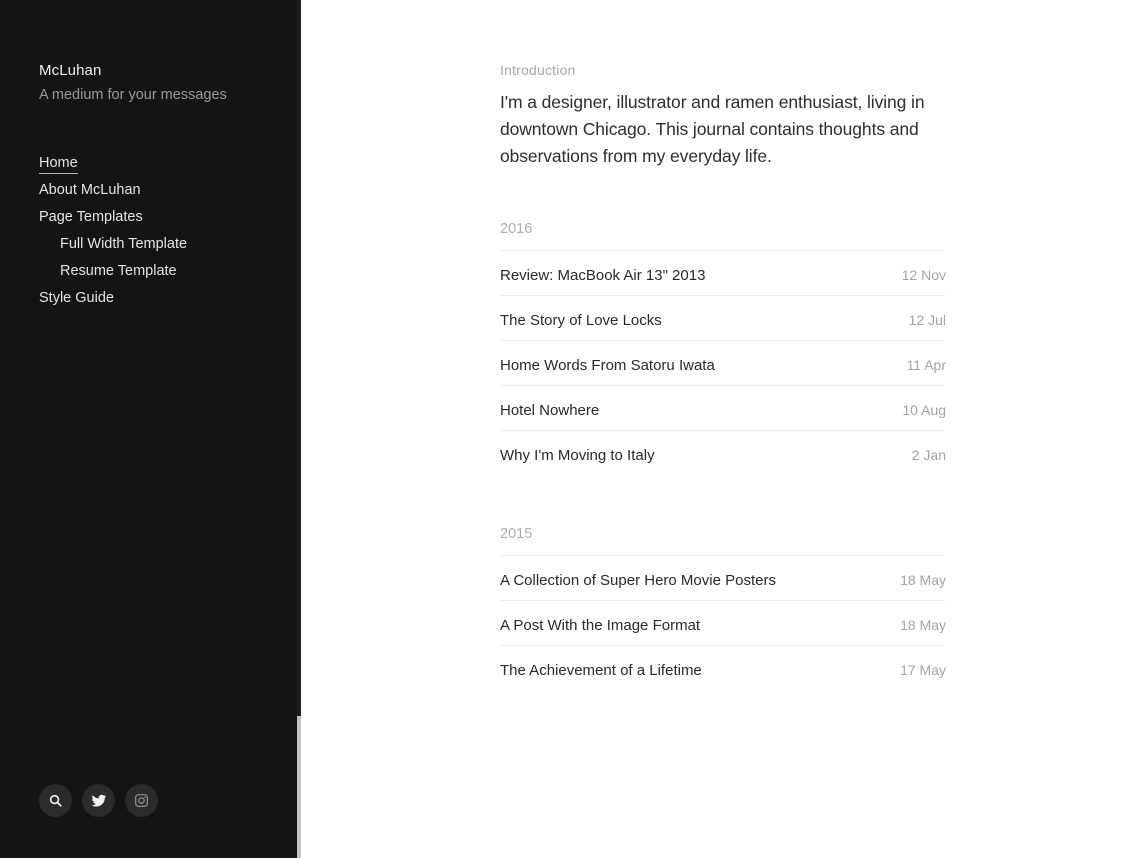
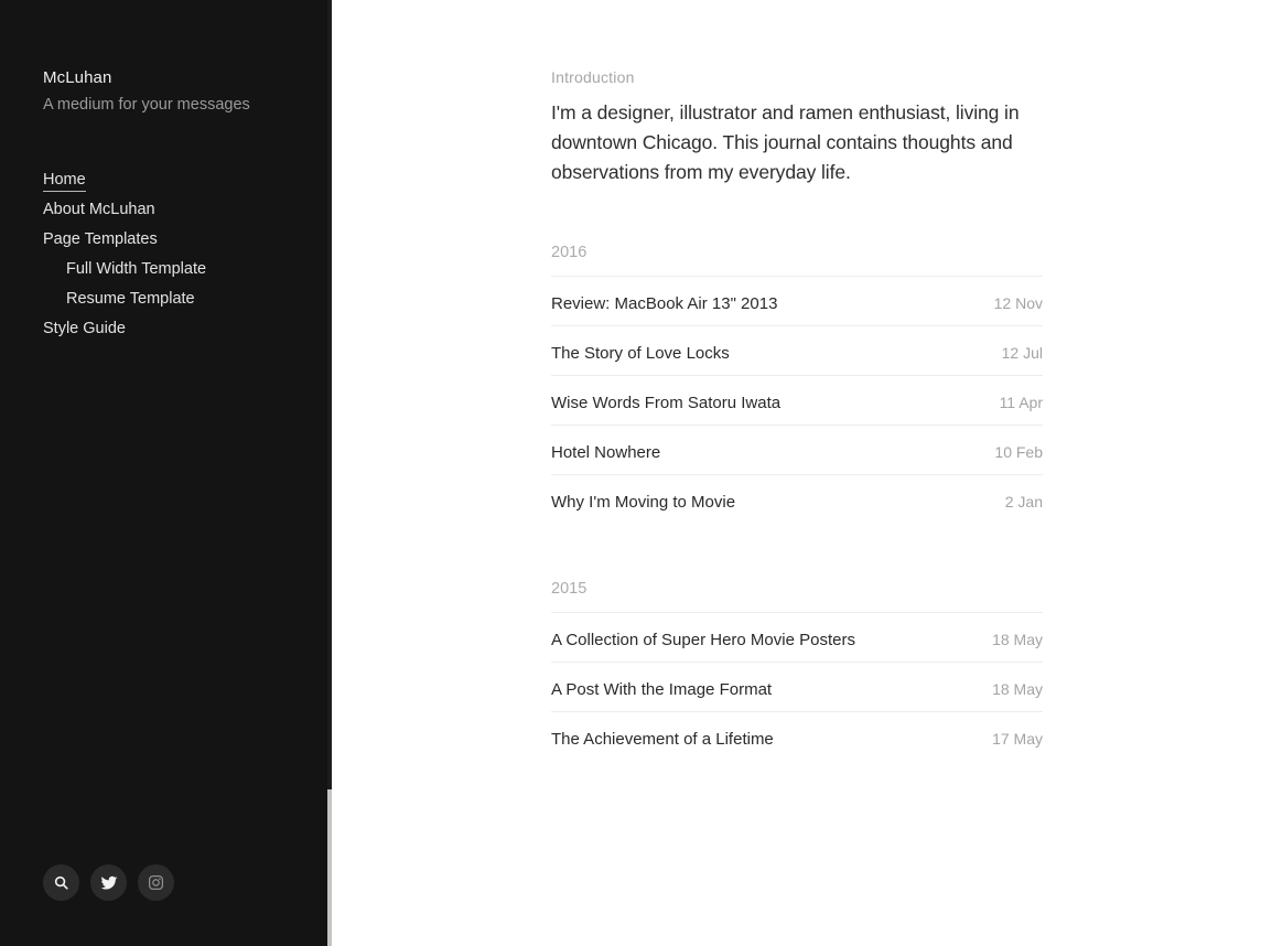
  McLuhan
  A medium for your messages
  Home
  About McLuhan
  Page Templates
  Full Width Template
  Resume Template
  Style Guide
  Introduction
  I'm a designer, illustrator and ramen enthusiast, living in downtown Chicago. This journal contains thoughts and observations from my everyday life.
  2016
  Review: MacBook Air 13" 2013
  12 Nov
  The Story of Love Locks
  12 Jul
- Home Words From Satoru Iwata
+ Wise Words From Satoru Iwata
  11 Apr
  Hotel Nowhere
- 10 Aug
+ 10 Feb
- Why I'm Moving to Italy
+ Why I'm Moving to Movie
  2 Jan
  2015
  A Collection of Super Hero Movie Posters
  18 May
  A Post With the Image Format
  18 May
  The Achievement of a Lifetime
  17 May
